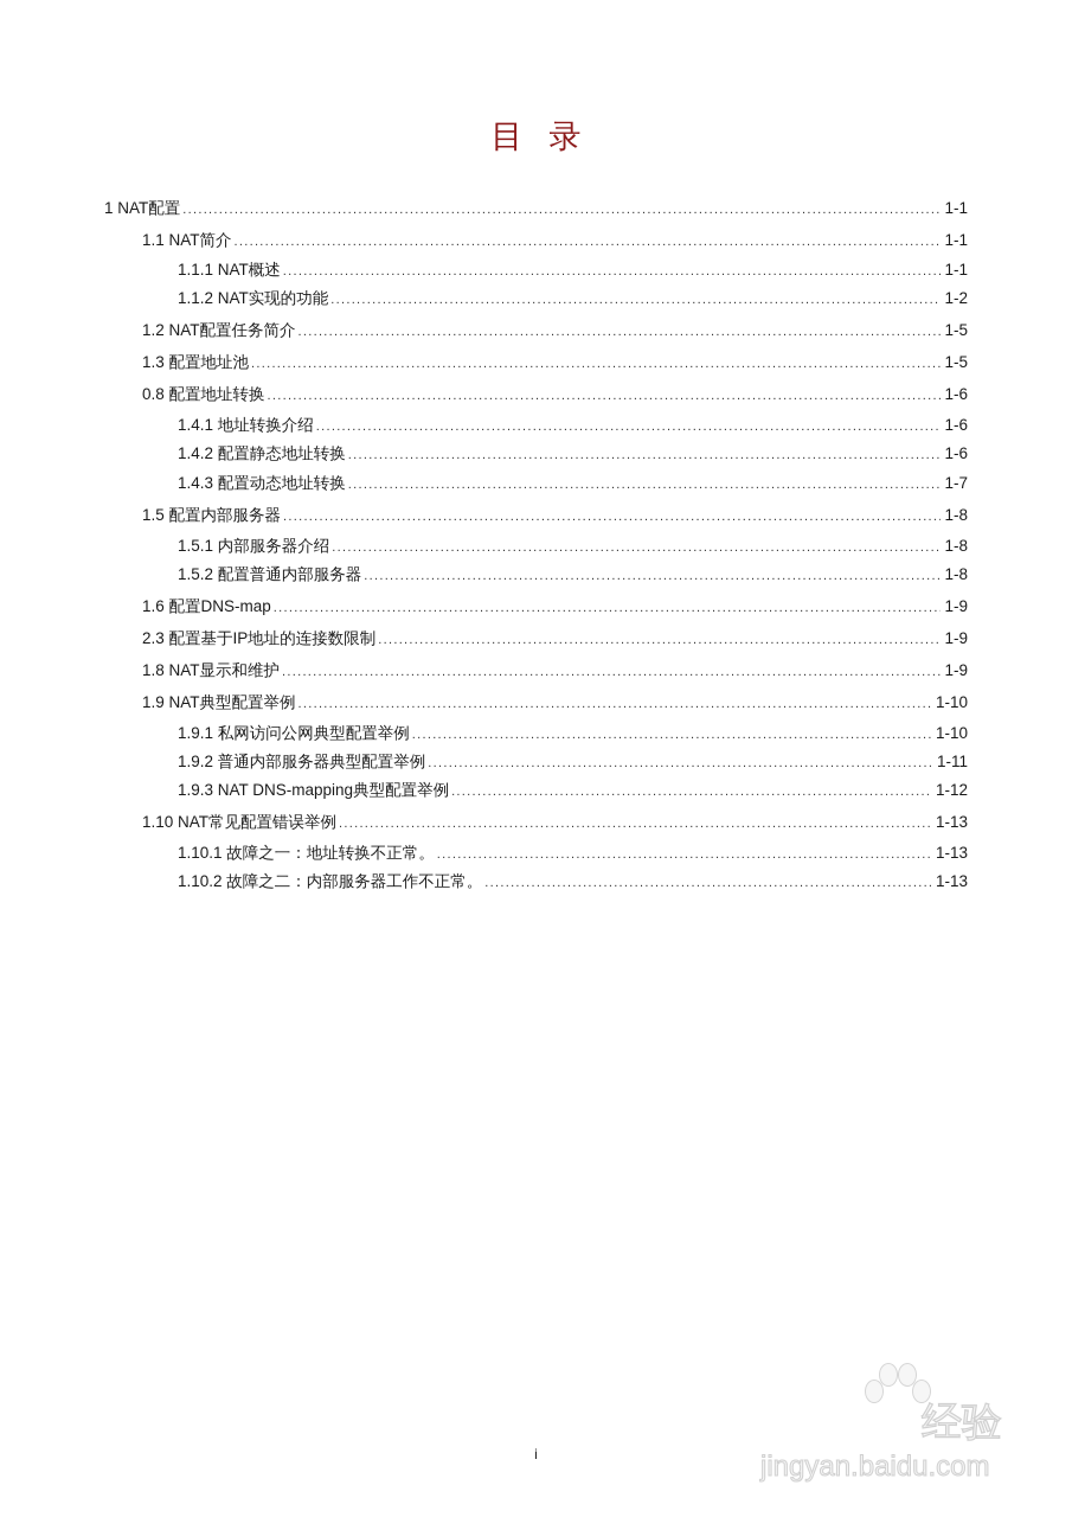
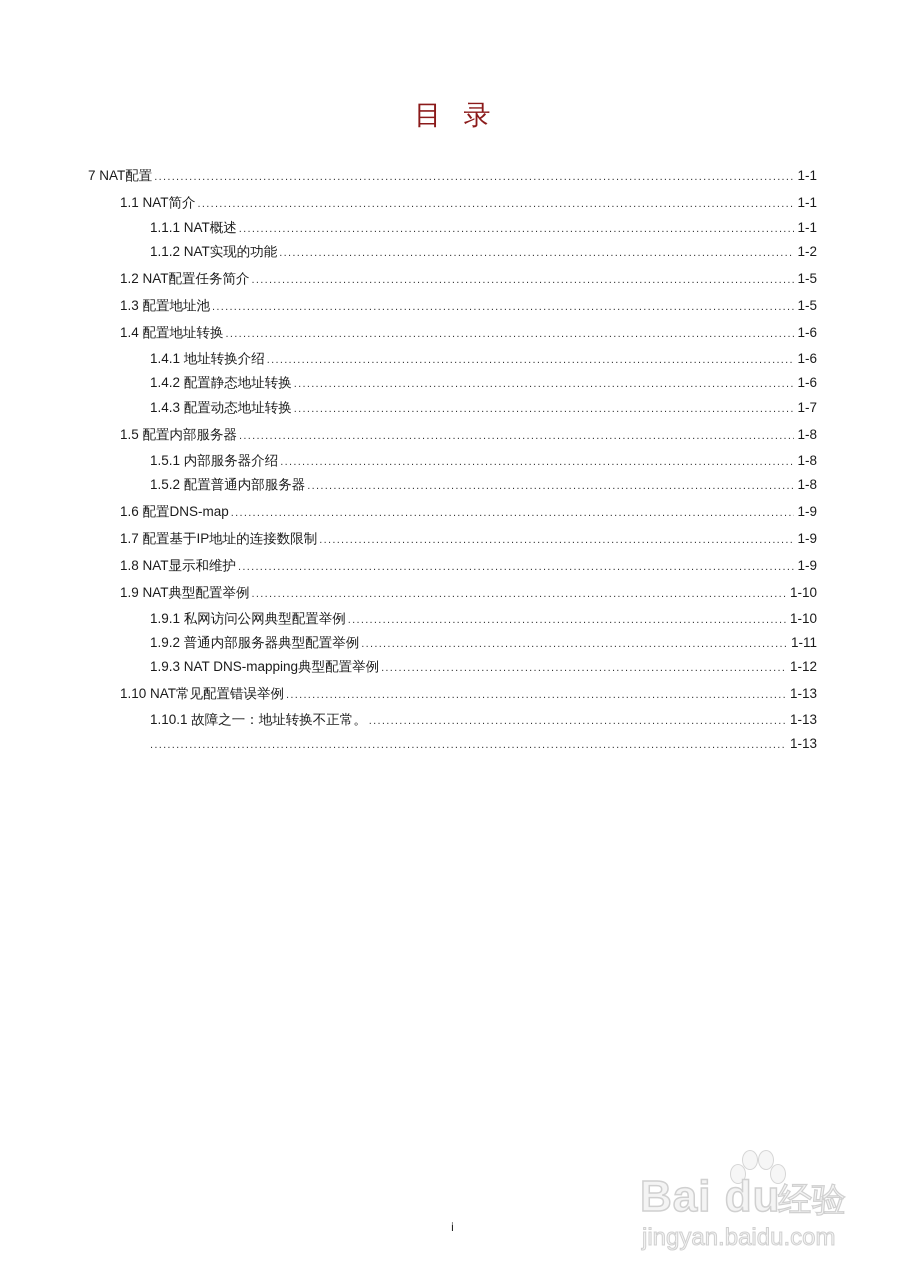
  目录
- 1 NAT配置
+ 7 NAT配置
  1-1
  1.1 NAT简介
  1-1
  1.1.1 NAT概述
  1-1
  1.1.2 NAT实现的功能
  1-2
  1.2 NAT配置任务简介
  1-5
  1.3 配置地址池
  1-5
- 0.8 配置地址转换
+ 1.4 配置地址转换
  1-6
  1.4.1 地址转换介绍
  1-6
  1.4.2 配置静态地址转换
  1-6
  1.4.3 配置动态地址转换
  1-7
  1.5 配置内部服务器
  1-8
  1.5.1 内部服务器介绍
  1-8
  1.5.2 配置普通内部服务器
  1-8
  1.6 配置DNS-map
  1-9
- 2.3 配置基于IP地址的连接数限制
+ 1.7 配置基于IP地址的连接数限制
  1-9
  1.8 NAT显示和维护
  1-9
  1.9 NAT典型配置举例
  1-10
  1.9.1 私网访问公网典型配置举例
  1-10
  1.9.2 普通内部服务器典型配置举例
  1-11
  1.9.3 NAT DNS-mapping典型配置举例
  1-12
  1.10 NAT常见配置错误举例
  1-13
  1.10.1 故障之一：地址转换不正常。
  1-13
- 1.10.2 故障之二：内部服务器工作不正常。
  1-13
+ Bai du
  经验
  jingyan.baidu.com
  i
